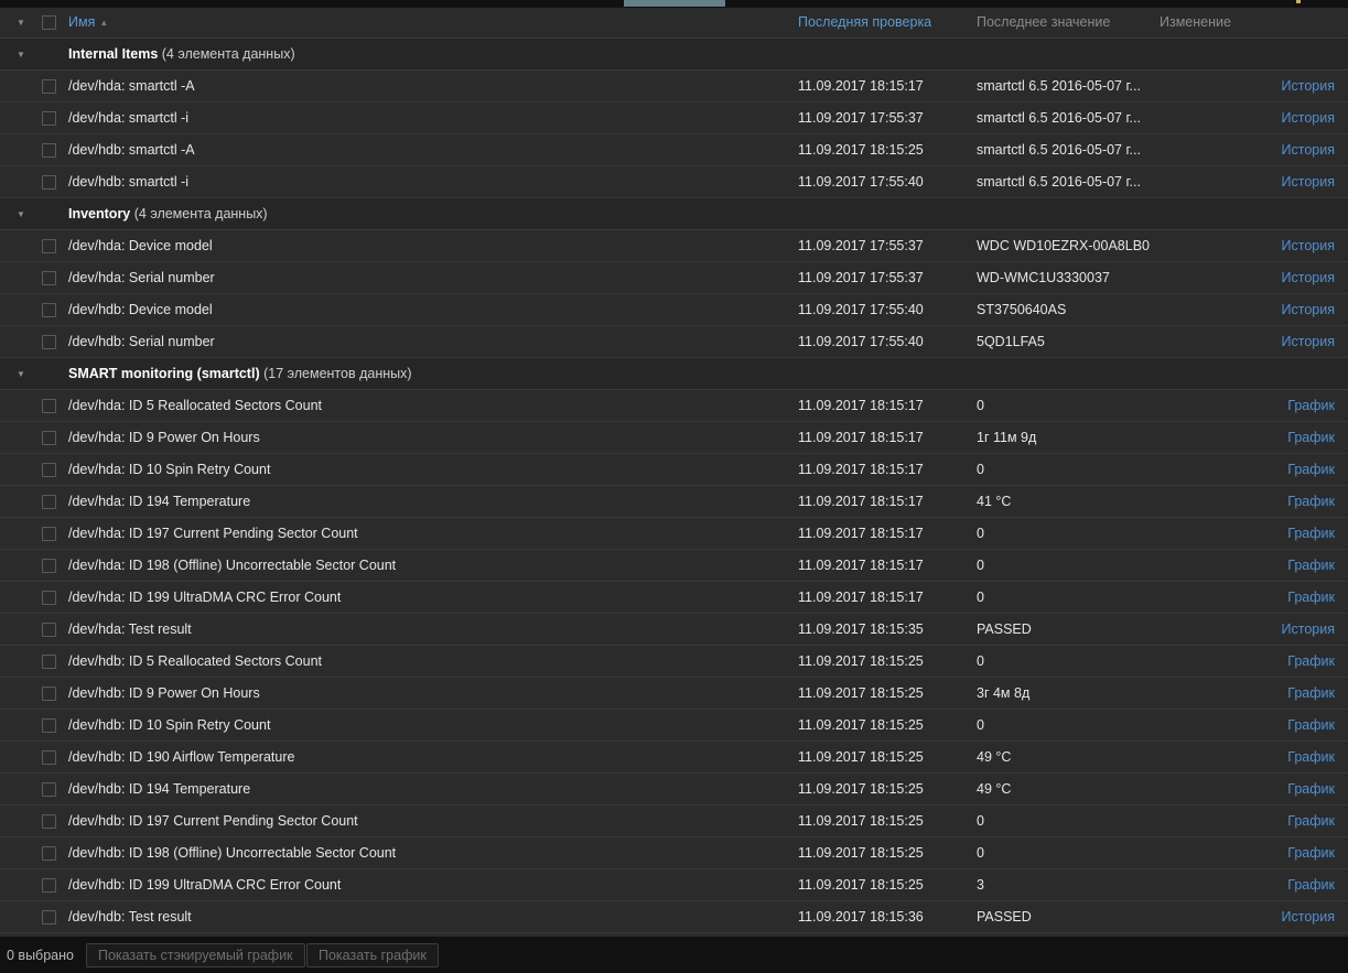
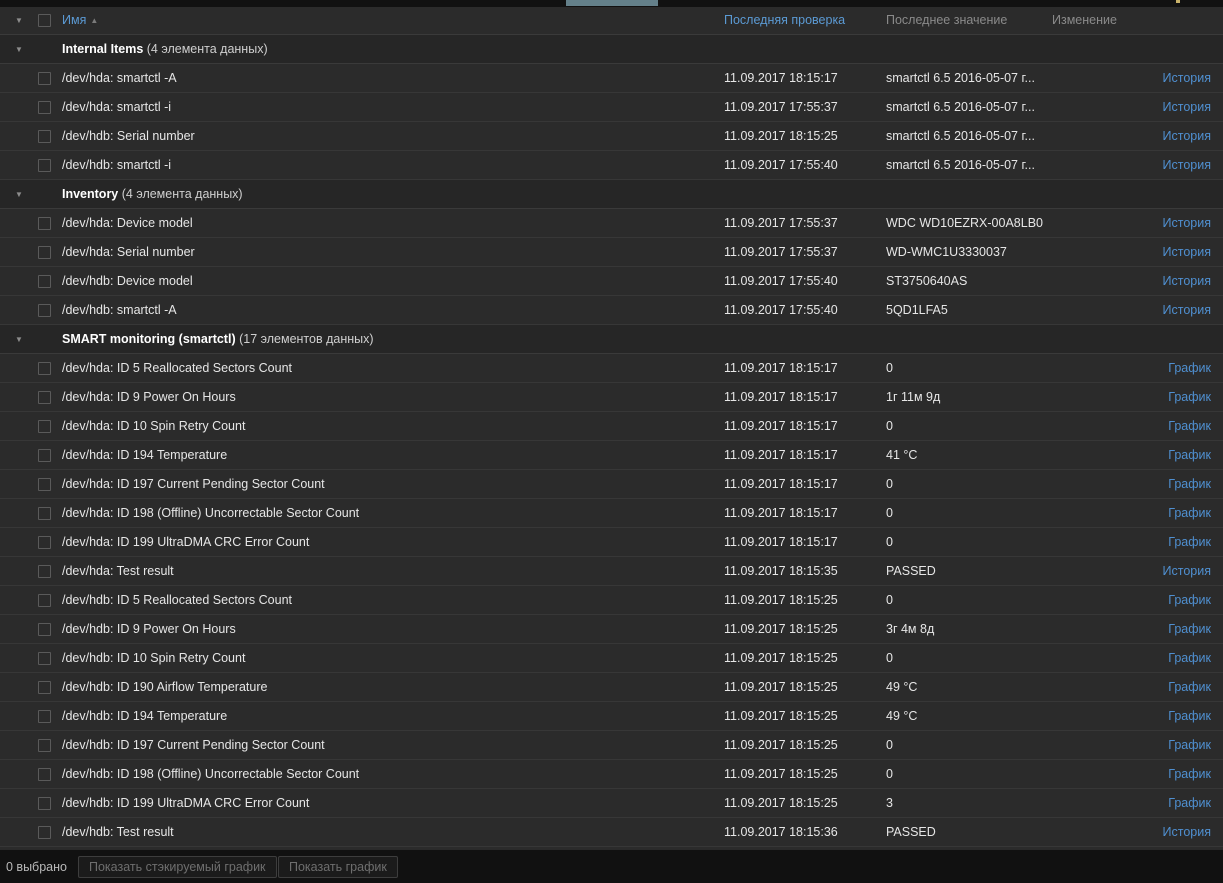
  ▼
  Имя ▲
  Последняя проверка
  Последнее значение
  Изменение
  ▼
  Internal Items (4 элемента данных)
  /dev/hda: smartctl -A
  11.09.2017 18:15:17
  smartctl 6.5 2016-05-07 г...
  История
  /dev/hda: smartctl -i
  11.09.2017 17:55:37
  smartctl 6.5 2016-05-07 г...
  История
- /dev/hdb: smartctl -A
+ /dev/hdb: Serial number
  11.09.2017 18:15:25
  smartctl 6.5 2016-05-07 г...
  История
  /dev/hdb: smartctl -i
  11.09.2017 17:55:40
  smartctl 6.5 2016-05-07 г...
  История
  ▼
  Inventory (4 элемента данных)
  /dev/hda: Device model
  11.09.2017 17:55:37
  WDC WD10EZRX-00A8LB0
  История
  /dev/hda: Serial number
  11.09.2017 17:55:37
  WD-WMC1U3330037
  История
  /dev/hdb: Device model
  11.09.2017 17:55:40
  ST3750640AS
  История
- /dev/hdb: Serial number
+ /dev/hdb: smartctl -A
  11.09.2017 17:55:40
  5QD1LFA5
  История
  ▼
  SMART monitoring (smartctl) (17 элементов данных)
  /dev/hda: ID 5 Reallocated Sectors Count
  11.09.2017 18:15:17
  0
  График
  /dev/hda: ID 9 Power On Hours
  11.09.2017 18:15:17
  1г 11м 9д
  График
  /dev/hda: ID 10 Spin Retry Count
  11.09.2017 18:15:17
  0
  График
  /dev/hda: ID 194 Temperature
  11.09.2017 18:15:17
  41 °C
  График
  /dev/hda: ID 197 Current Pending Sector Count
  11.09.2017 18:15:17
  0
  График
  /dev/hda: ID 198 (Offline) Uncorrectable Sector Count
  11.09.2017 18:15:17
  0
  График
  /dev/hda: ID 199 UltraDMA CRC Error Count
  11.09.2017 18:15:17
  0
  График
  /dev/hda: Test result
  11.09.2017 18:15:35
  PASSED
  История
  /dev/hdb: ID 5 Reallocated Sectors Count
  11.09.2017 18:15:25
  0
  График
  /dev/hdb: ID 9 Power On Hours
  11.09.2017 18:15:25
  3г 4м 8д
  График
  /dev/hdb: ID 10 Spin Retry Count
  11.09.2017 18:15:25
  0
  График
  /dev/hdb: ID 190 Airflow Temperature
  11.09.2017 18:15:25
  49 °C
  График
  /dev/hdb: ID 194 Temperature
  11.09.2017 18:15:25
  49 °C
  График
  /dev/hdb: ID 197 Current Pending Sector Count
  11.09.2017 18:15:25
  0
  График
  /dev/hdb: ID 198 (Offline) Uncorrectable Sector Count
  11.09.2017 18:15:25
  0
  График
  /dev/hdb: ID 199 UltraDMA CRC Error Count
  11.09.2017 18:15:25
  3
  График
  /dev/hdb: Test result
  11.09.2017 18:15:36
  PASSED
  История
  0 выбрано
  Показать стэкируемый график
  Показать график
